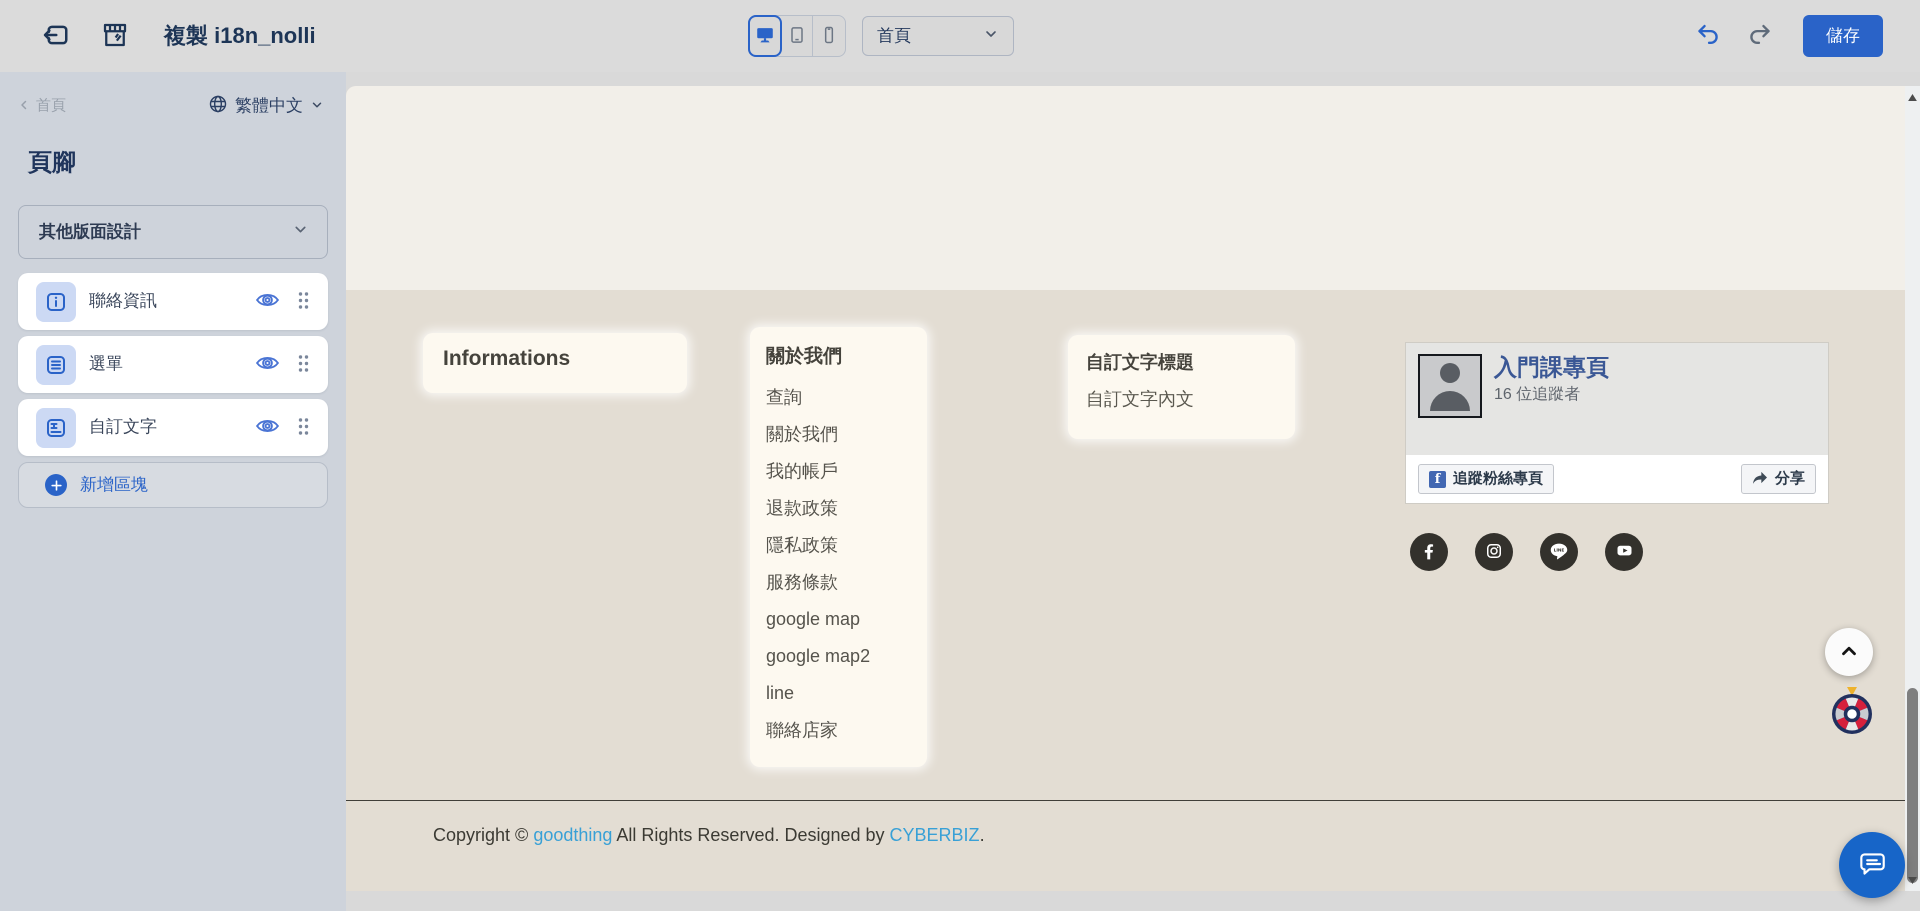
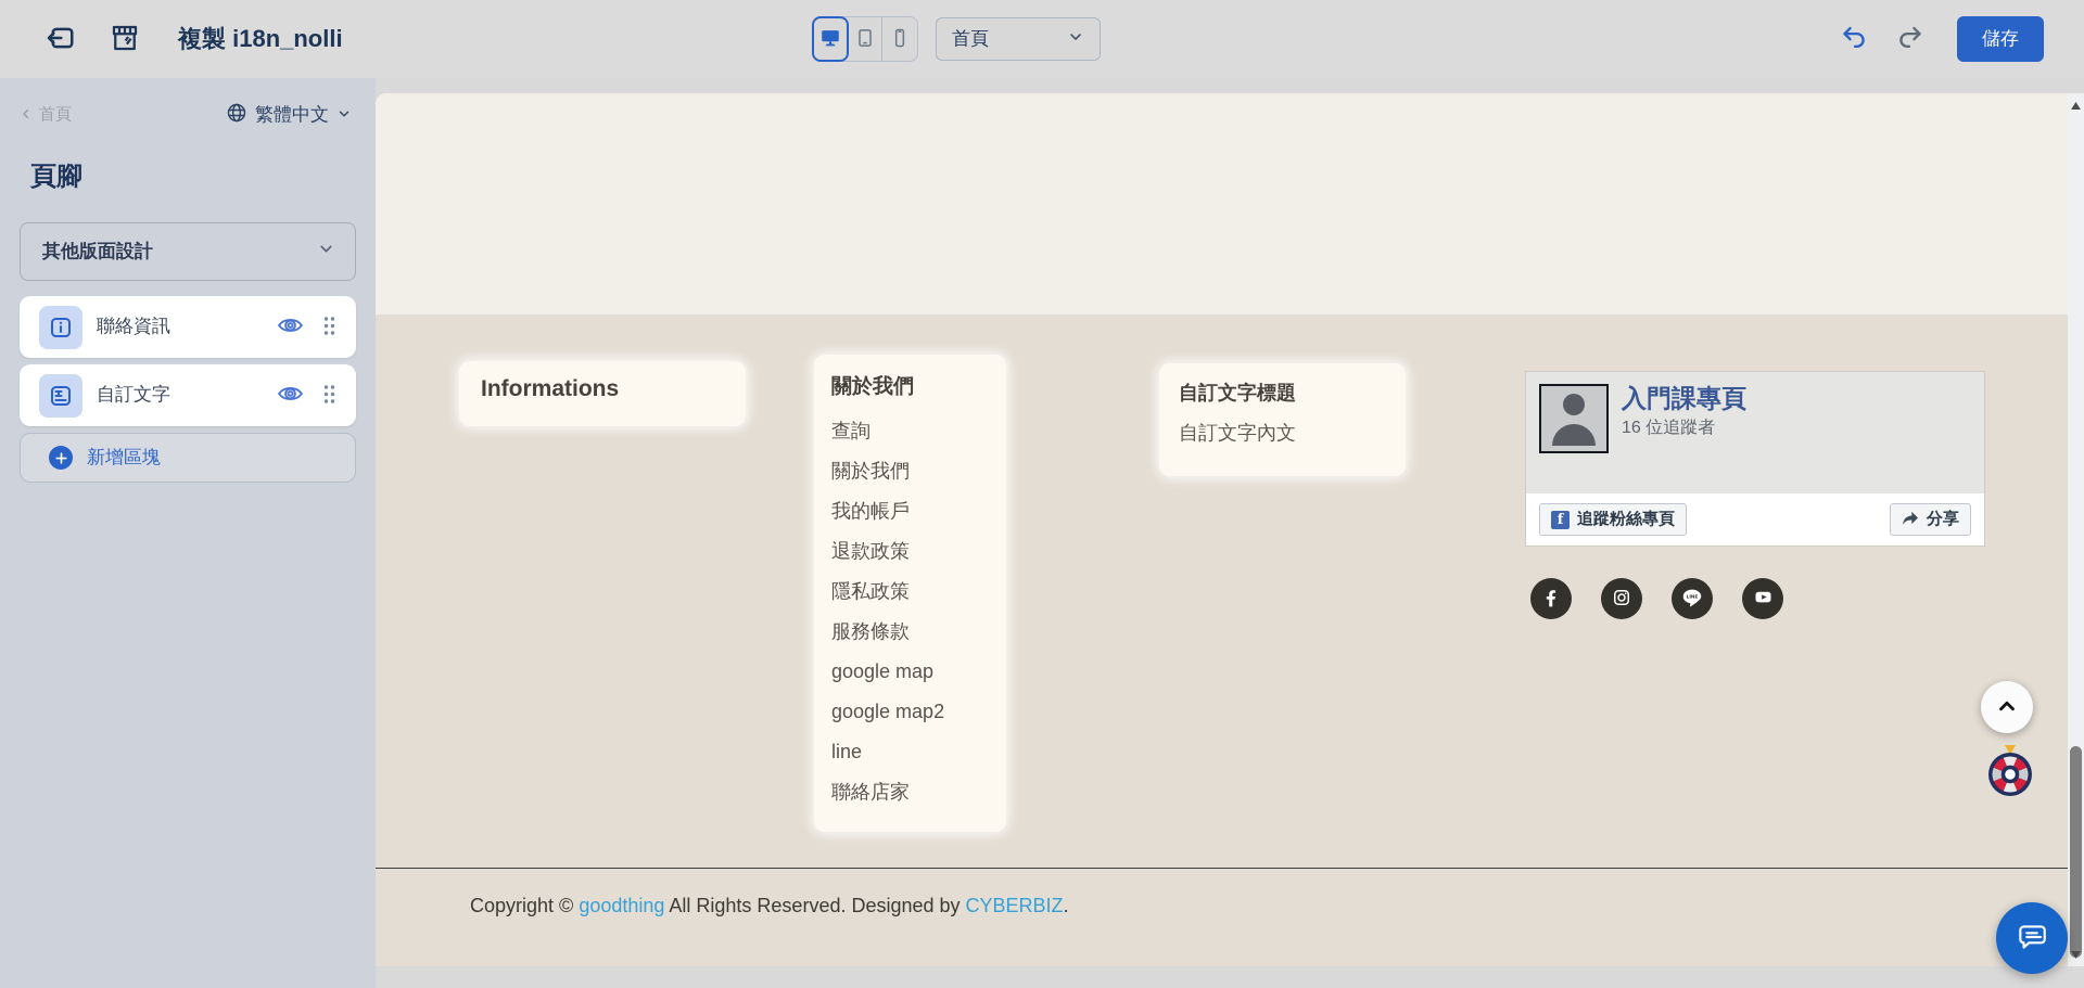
  複製 i18n_nolli
  首頁
  儲存
  首頁
  繁體中文
  頁腳
  其他版面設計
  聯絡資訊
- 選單
  自訂文字
  新增區塊
  Informations
  關於我們
  查詢
  關於我們
  我的帳戶
  退款政策
  隱私政策
  服務條款
  google map
  google map2
  line
  聯絡店家
  自訂文字標題
  自訂文字內文
  入門課專頁
  16 位追蹤者
  f
  追蹤粉絲專頁
  分享
  Copyright © goodthing All Rights Reserved. Designed by CYBERBIZ.
